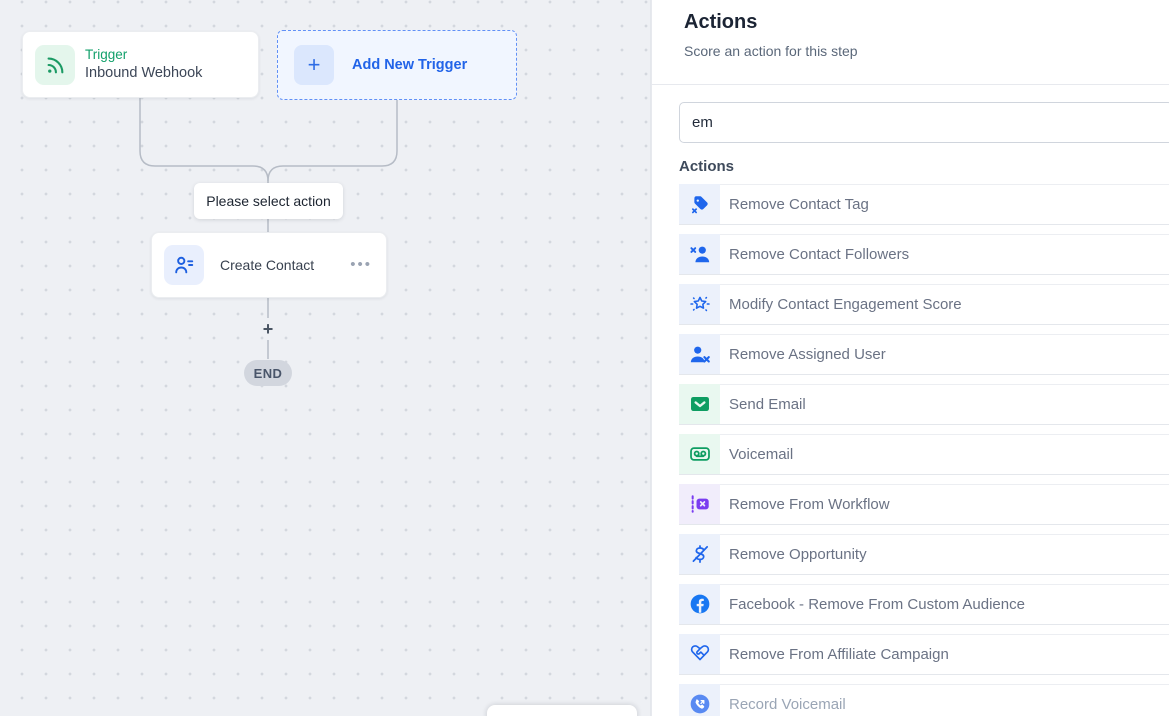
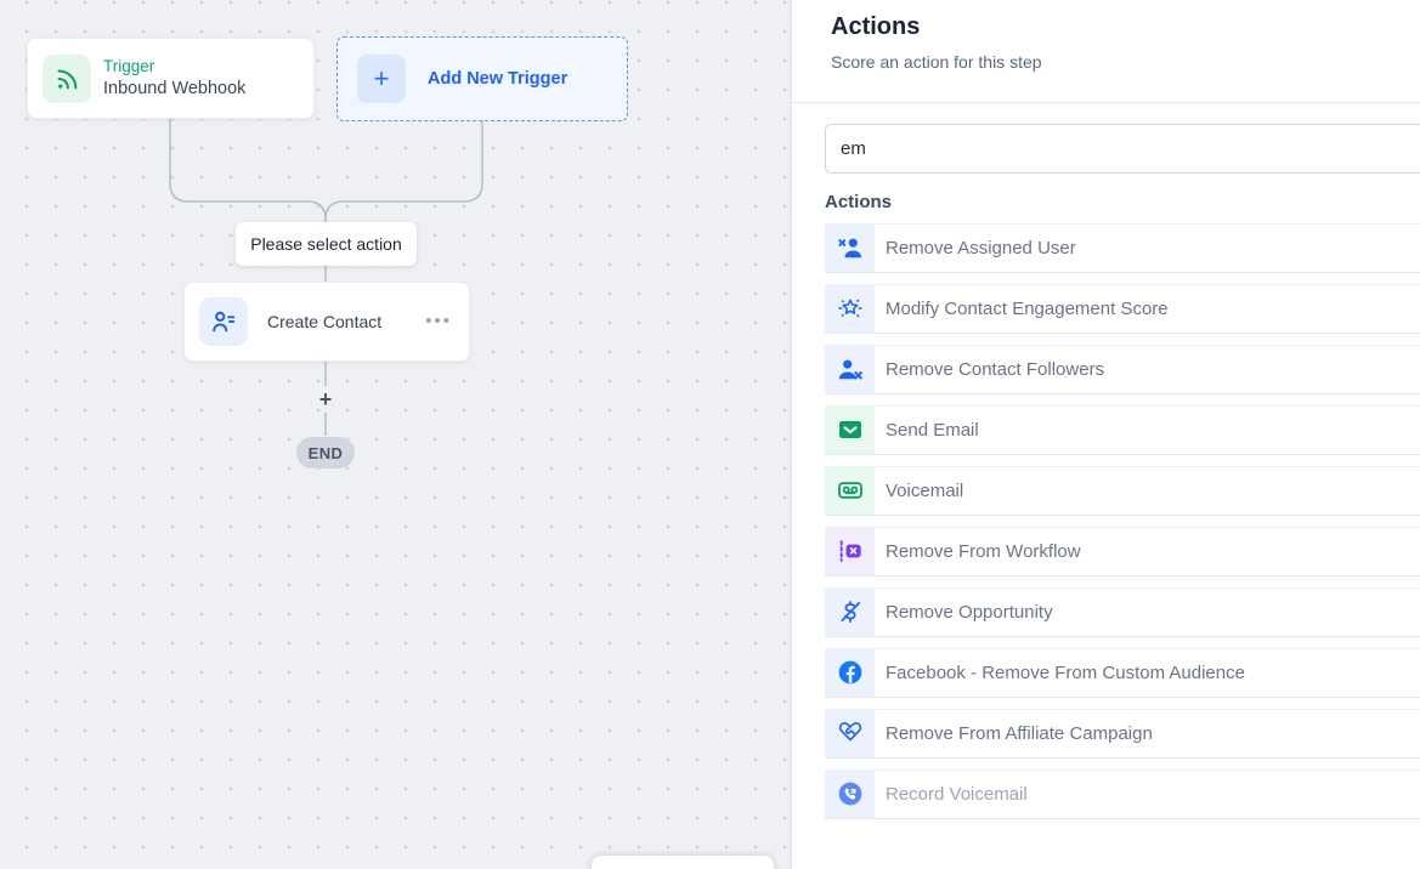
  Trigger
  Inbound Webhook
  +
  Add New Trigger
  Please select action
  Create Contact
  •••
  +
  END
  Actions
  Score an action for this step
  em
  Actions
- Remove Contact Tag
- Remove Contact Followers
+ Remove Assigned User
  Modify Contact Engagement Score
- Remove Assigned User
+ Remove Contact Followers
  Send Email
  Voicemail
  Remove From Workflow
  Remove Opportunity
  Facebook - Remove From Custom Audience
  Remove From Affiliate Campaign
  Record Voicemail
